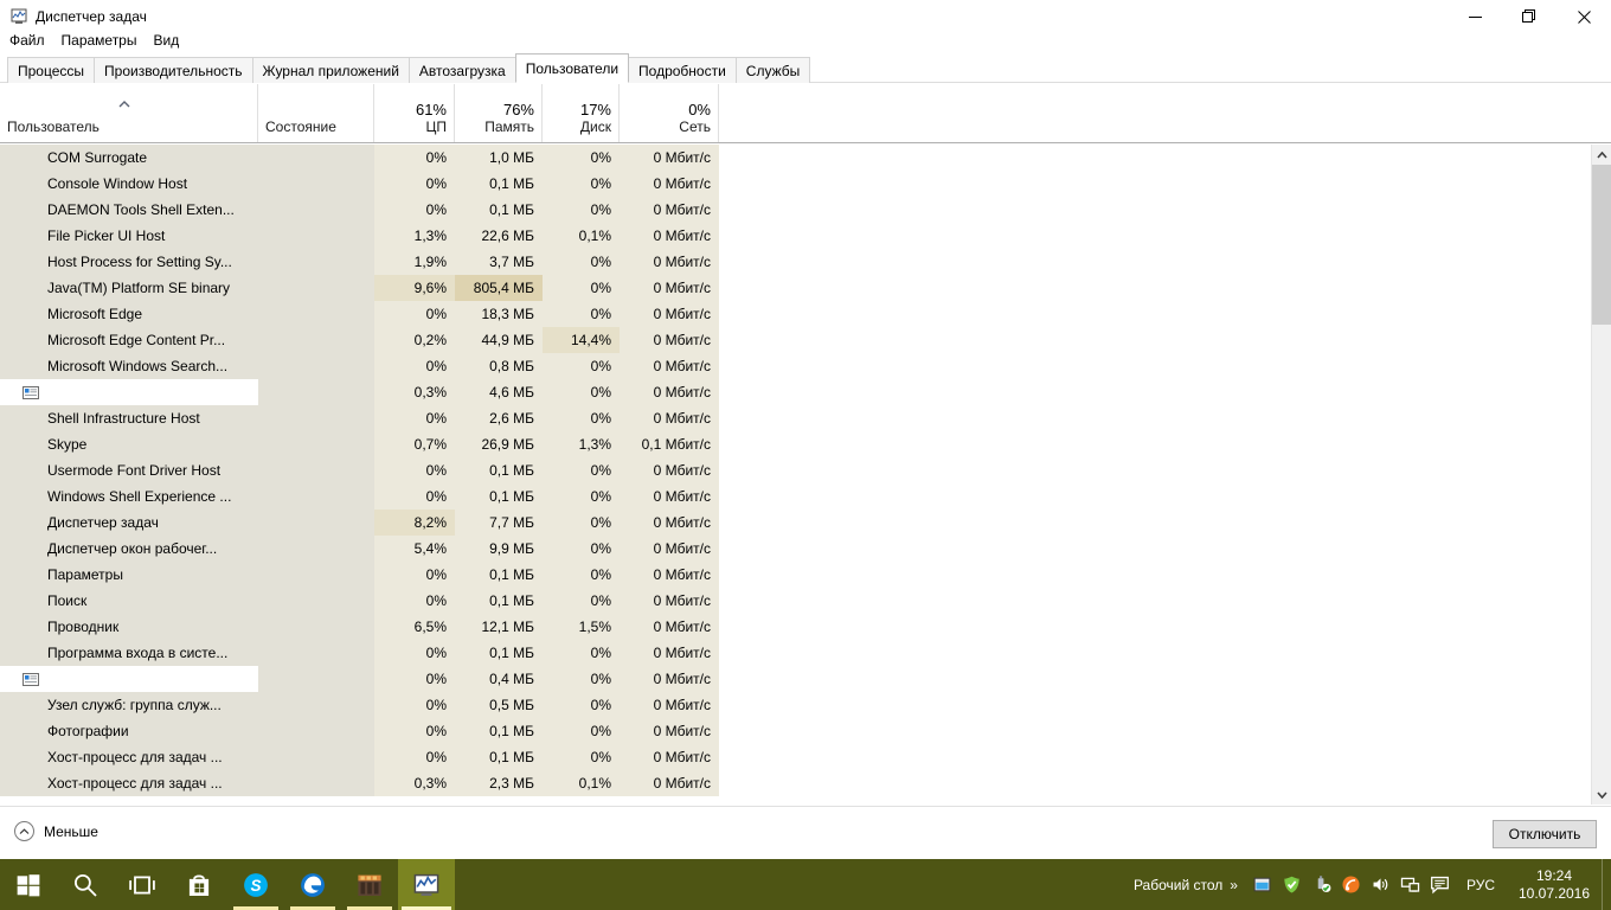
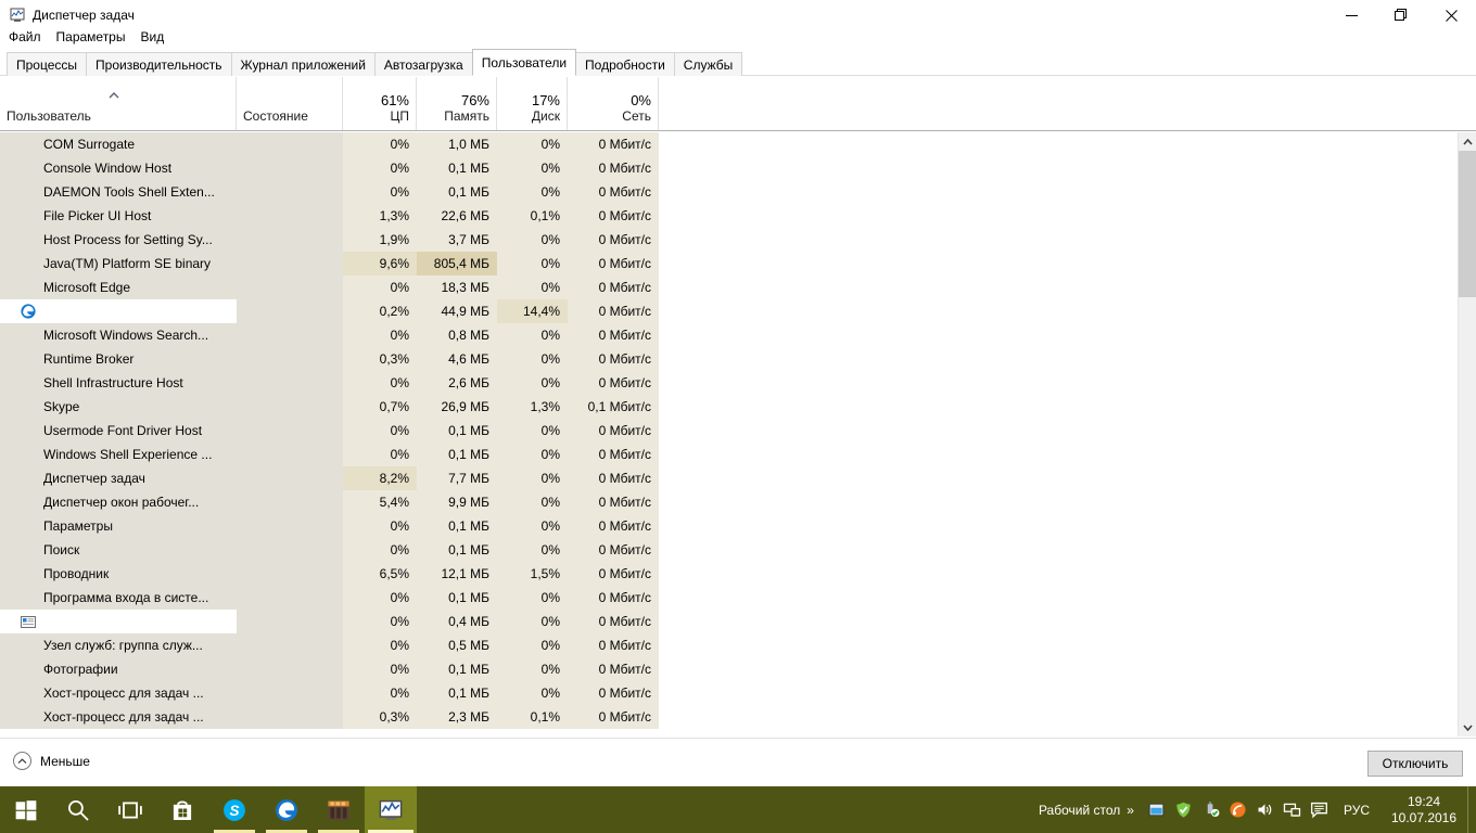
  Диспетчер задач
  Файл
  Параметры
  Вид
  Процессы
  Производительность
  Журнал приложений
  Автозагрузка
  Пользователи
  Подробности
  Службы
  Пользователь
  Состояние
  61%
  ЦП
  76%
  Память
  17%
  Диск
  0%
  Сеть
  COM Surrogate
  0%
  1,0 МБ
  0%
  0 Мбит/с
  Console Window Host
  0%
  0,1 МБ
  0%
  0 Мбит/с
  DAEMON Tools Shell Exten...
  0%
  0,1 МБ
  0%
  0 Мбит/с
  File Picker UI Host
  1,3%
  22,6 МБ
  0,1%
  0 Мбит/с
  Host Process for Setting Sy...
  1,9%
  3,7 МБ
  0%
  0 Мбит/с
  Java(TM) Platform SE binary
  9,6%
  805,4 МБ
  0%
  0 Мбит/с
  Microsoft Edge
  0%
  18,3 МБ
  0%
  0 Мбит/с
- Microsoft Edge Content Pr...
  0,2%
  44,9 МБ
  14,4%
  0 Мбит/с
  Microsoft Windows Search...
  0%
  0,8 МБ
  0%
  0 Мбит/с
+ Runtime Broker
  0,3%
  4,6 МБ
  0%
  0 Мбит/с
  Shell Infrastructure Host
  0%
  2,6 МБ
  0%
  0 Мбит/с
  Skype
  0,7%
  26,9 МБ
  1,3%
  0,1 Мбит/с
  Usermode Font Driver Host
  0%
  0,1 МБ
  0%
  0 Мбит/с
  Windows Shell Experience ...
  0%
  0,1 МБ
  0%
  0 Мбит/с
  Диспетчер задач
  8,2%
  7,7 МБ
  0%
  0 Мбит/с
  Диспетчер окон рабочег...
  5,4%
  9,9 МБ
  0%
  0 Мбит/с
  Параметры
  0%
  0,1 МБ
  0%
  0 Мбит/с
  Поиск
  0%
  0,1 МБ
  0%
  0 Мбит/с
  Проводник
  6,5%
  12,1 МБ
  1,5%
  0 Мбит/с
  Программа входа в систе...
  0%
  0,1 МБ
  0%
  0 Мбит/с
  0%
  0,4 МБ
  0%
  0 Мбит/с
  Узел служб: группа служ...
  0%
  0,5 МБ
  0%
  0 Мбит/с
  Фотографии
  0%
  0,1 МБ
  0%
  0 Мбит/с
  Хост-процесс для задач ...
  0%
  0,1 МБ
  0%
  0 Мбит/с
  Хост-процесс для задач ...
  0,3%
  2,3 МБ
  0,1%
  0 Мбит/с
  Меньше
  Отключить
  S
  Рабочий стол
  »
  РУС
  19:24
  10.07.2016
